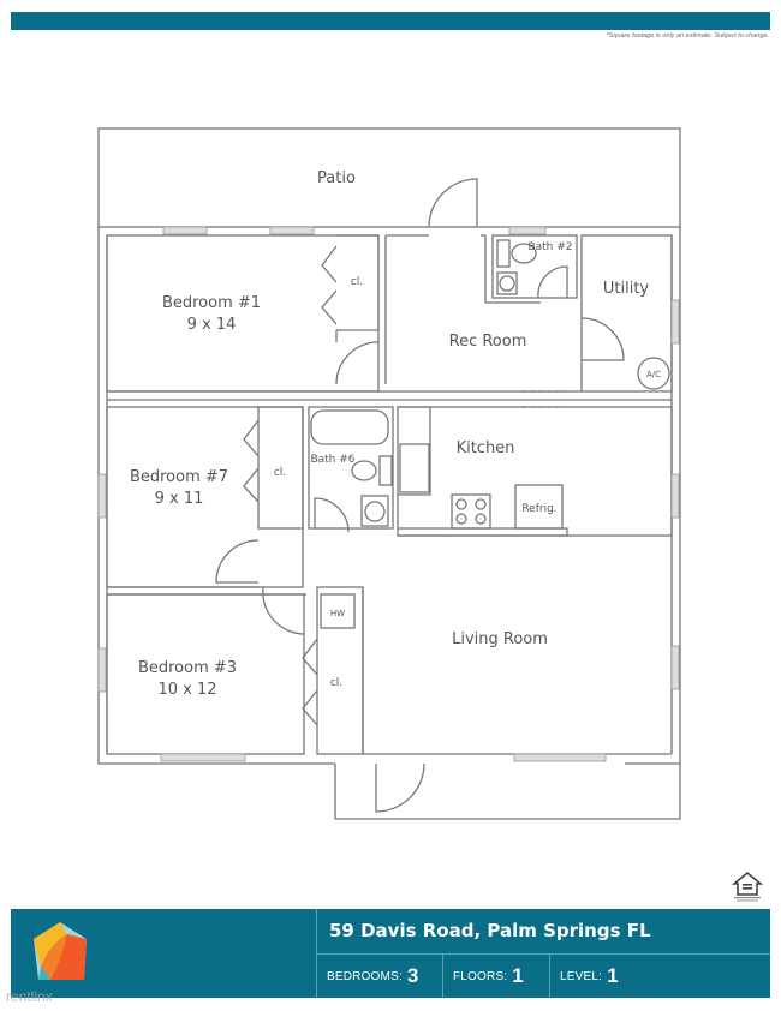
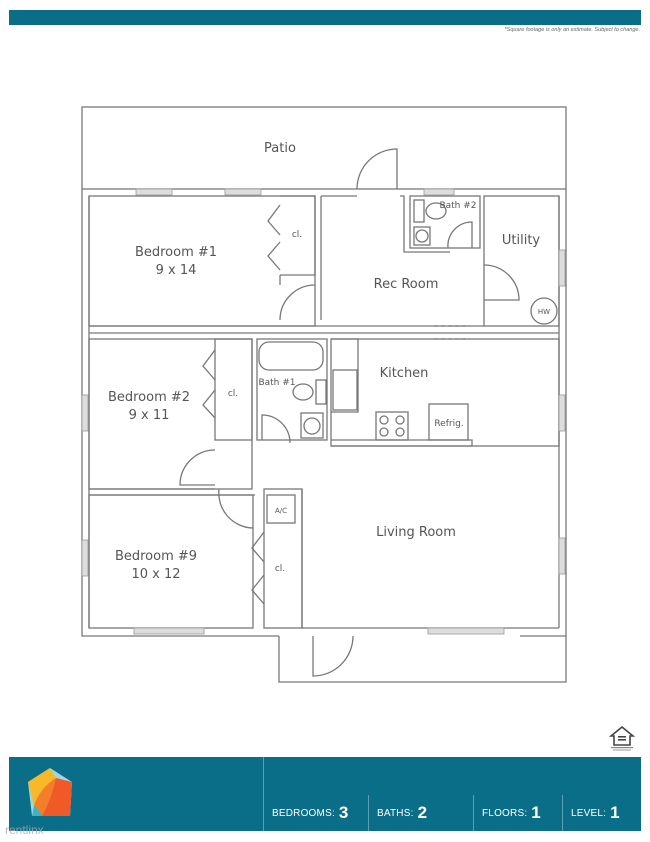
  Patio
  Bedroom #1
  9 x 14
  cl.
  Rec Room
  Bath #2
  Utility
- A/C
+ HW
- Bedroom #7
+ Bedroom #2
  9 x 11
  cl.
- Bath #6
+ Bath #1
  Kitchen
  Refrig.
- Bedroom #3
+ Bedroom #9
  10 x 12
- HW
+ A/C
  cl.
  Living Room
- 59 Davis Road, Palm Springs FL
  BEDROOMS:
  3
+ BATHS:
+ 2
  FLOORS:
  1
  LEVEL:
  1
  rentlinx
